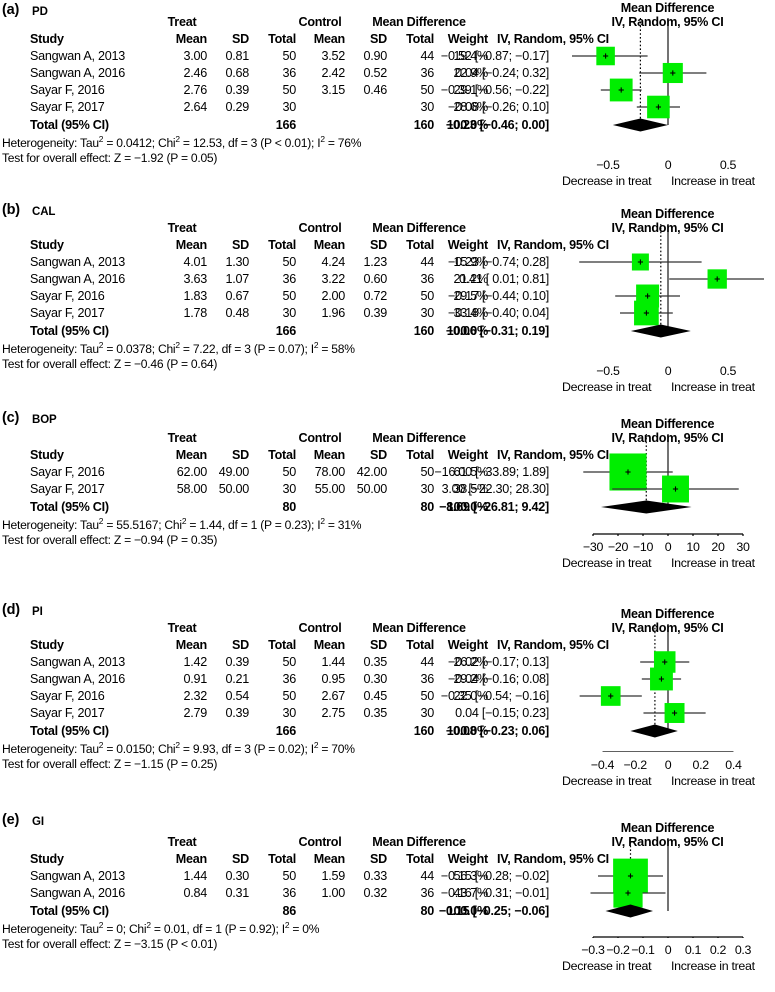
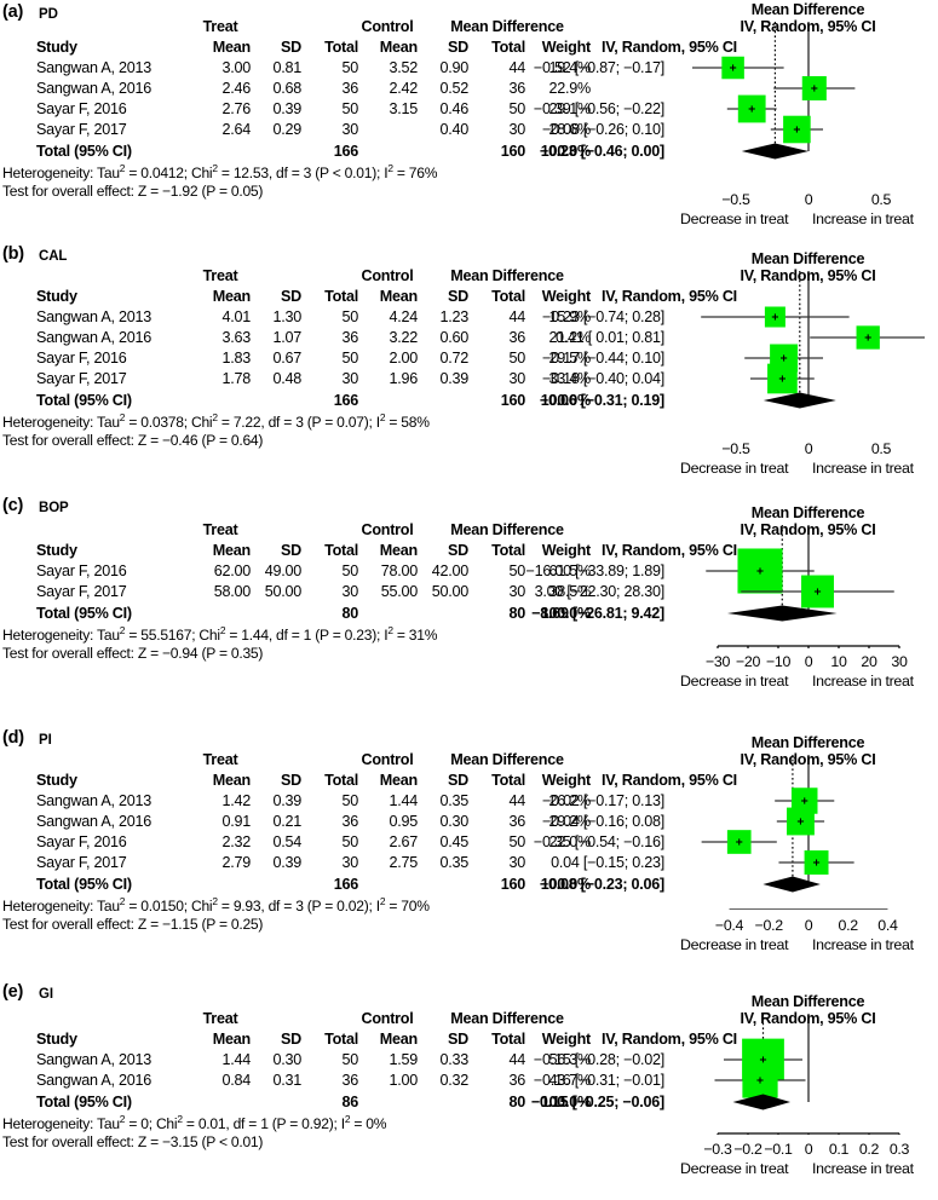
  (a)
  PD
  Treat
  Control
  Mean Difference
  Study
  Mean
  SD
  Total
  Mean
  SD
  Total
  Weight
  IV, Random, 95% CI
  Sangwan A, 2013
  3.00
  0.81
  50
  3.52
  0.90
  44
  19.4%
  −0.52 [−0.87; −0.17]
  Sangwan A, 2016
  2.46
  0.68
  36
  2.42
  0.52
  36
  22.9%
- 0.04 [−0.24; 0.32]
  Sayar F, 2016
  2.76
  0.39
  50
  3.15
  0.46
  50
  29.1%
  −0.39 [−0.56; −0.22]
  Sayar F, 2017
  2.64
  0.29
  30
+ 0.40
  30
  28.6%
  −0.08 [−0.26; 0.10]
  Total (95% CI)
  166
  160
  100.0%
  −0.23 [−0.46; 0.00]
  Heterogeneity: Tau2 = 0.0412; Chi2 = 12.53, df = 3 (P < 0.01); I2 = 76%
  Test for overall effect: Z = −1.92 (P = 0.05)
  Mean Difference
  IV, Random, 95% CI
  −0.5
  0
  0.5
  Decrease in treat
  Increase in treat
  (b)
  CAL
  Treat
  Control
  Mean Difference
  Study
  Mean
  SD
  Total
  Mean
  SD
  Total
  Weight
  IV, Random, 95% CI
  Sangwan A, 2013
  4.01
  1.30
  50
  4.24
  1.23
  44
  15.9%
  −0.23 [−0.74; 0.28]
  Sangwan A, 2016
  3.63
  1.07
  36
  3.22
  0.60
  36
  21.2%
  0.41 [ 0.01; 0.81]
  Sayar F, 2016
  1.83
  0.67
  50
  2.00
  0.72
  50
  29.5%
  −0.17 [−0.44; 0.10]
  Sayar F, 2017
  1.78
  0.48
  30
  1.96
  0.39
  30
  33.4%
  −0.18 [−0.40; 0.04]
  Total (95% CI)
  166
  160
  100.0%
  −0.06 [−0.31; 0.19]
  Heterogeneity: Tau2 = 0.0378; Chi2 = 7.22, df = 3 (P = 0.07); I2 = 58%
  Test for overall effect: Z = −0.46 (P = 0.64)
  Mean Difference
  IV, Random, 95% CI
  −0.5
  0
  0.5
  Decrease in treat
  Increase in treat
  (c)
  BOP
  Treat
  Control
  Mean Difference
  Study
  Mean
  SD
  Total
  Mean
  SD
  Total
  Weight
  IV, Random, 95% CI
  Sayar F, 2016
  62.00
  49.00
  50
  78.00
  42.00
  50
  61.5%
  −16.00 [−33.89; 1.89]
  Sayar F, 2017
  58.00
  50.00
  30
  55.00
  50.00
  30
  38.5%
  3.00 [−22.30; 28.30]
  Total (95% CI)
  80
  80
  100.0%
  −8.69 [−26.81; 9.42]
  Heterogeneity: Tau2 = 55.5167; Chi2 = 1.44, df = 1 (P = 0.23); I2 = 31%
  Test for overall effect: Z = −0.94 (P = 0.35)
  Mean Difference
  IV, Random, 95% CI
  −30
  −20
  −10
  0
  10
  20
  30
  Decrease in treat
  Increase in treat
  (d)
  PI
  Treat
  Control
  Mean Difference
  Study
  Mean
  SD
  Total
  Mean
  SD
  Total
  Weight
  IV, Random, 95% CI
  Sangwan A, 2013
  1.42
  0.39
  50
  1.44
  0.35
  44
  26.2%
  −0.02 [−0.17; 0.13]
  Sangwan A, 2016
  0.91
  0.21
  36
  0.95
  0.30
  36
  29.2%
  −0.04 [−0.16; 0.08]
  Sayar F, 2016
  2.32
  0.54
  50
  2.67
  0.45
  50
  22.0%
  −0.35 [−0.54; −0.16]
  Sayar F, 2017
  2.79
  0.39
  30
  2.75
  0.35
  30
  0.04 [−0.15; 0.23]
  Total (95% CI)
  166
  160
  100.0%
  −0.08 [−0.23; 0.06]
  Heterogeneity: Tau2 = 0.0150; Chi2 = 9.93, df = 3 (P = 0.02); I2 = 70%
  Test for overall effect: Z = −1.15 (P = 0.25)
  Mean Difference
  IV, Random, 95% CI
  −0.4
  −0.2
  0
  0.2
  0.4
  Decrease in treat
  Increase in treat
  (e)
  GI
  Treat
  Control
  Mean Difference
  Study
  Mean
  SD
  Total
  Mean
  SD
  Total
  Weight
  IV, Random, 95% CI
  Sangwan A, 2013
  1.44
  0.30
  50
  1.59
  0.33
  44
  56.3%
  −0.15 [−0.28; −0.02]
  Sangwan A, 2016
  0.84
  0.31
  36
  1.00
  0.32
  36
  43.7%
  −0.16 [−0.31; −0.01]
  Total (95% CI)
  86
  80
  100.0%
  −0.15 [−0.25; −0.06]
  Heterogeneity: Tau2 = 0; Chi2 = 0.01, df = 1 (P = 0.92); I2 = 0%
  Test for overall effect: Z = −3.15 (P < 0.01)
  Mean Difference
  IV, Random, 95% CI
  −0.3
  −0.2
  −0.1
  0
  0.1
  0.2
  0.3
  Decrease in treat
  Increase in treat
